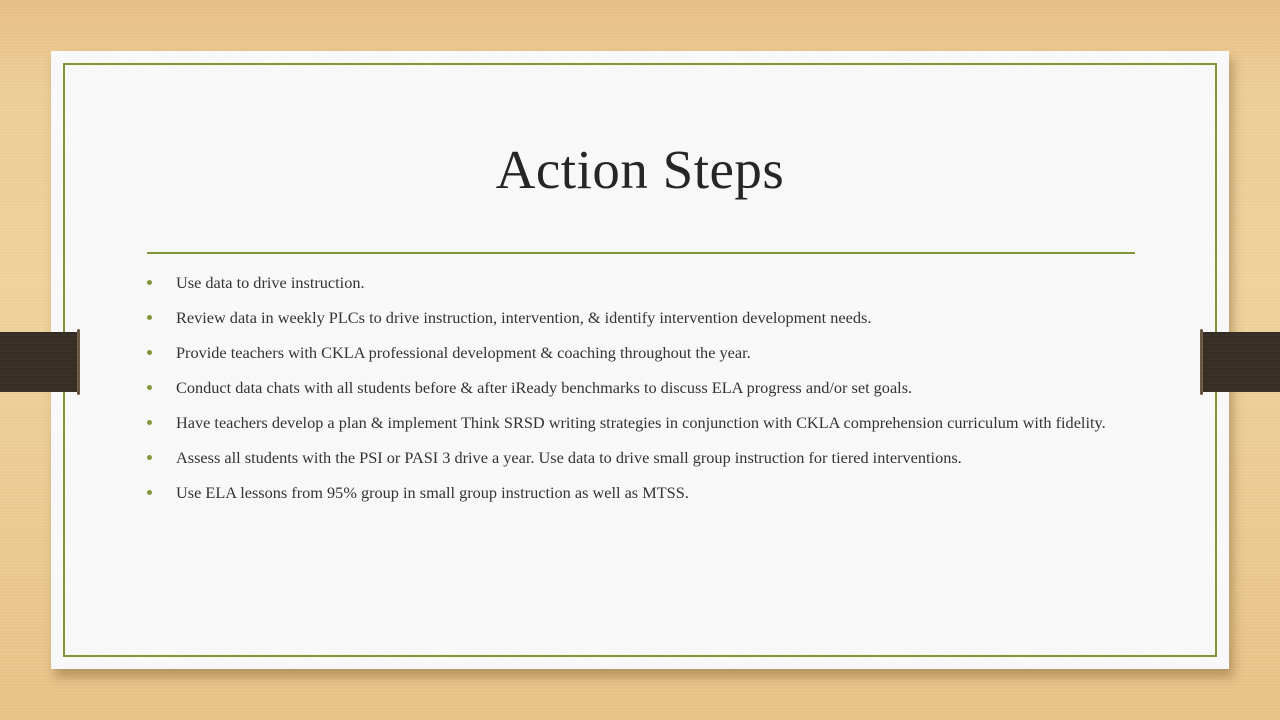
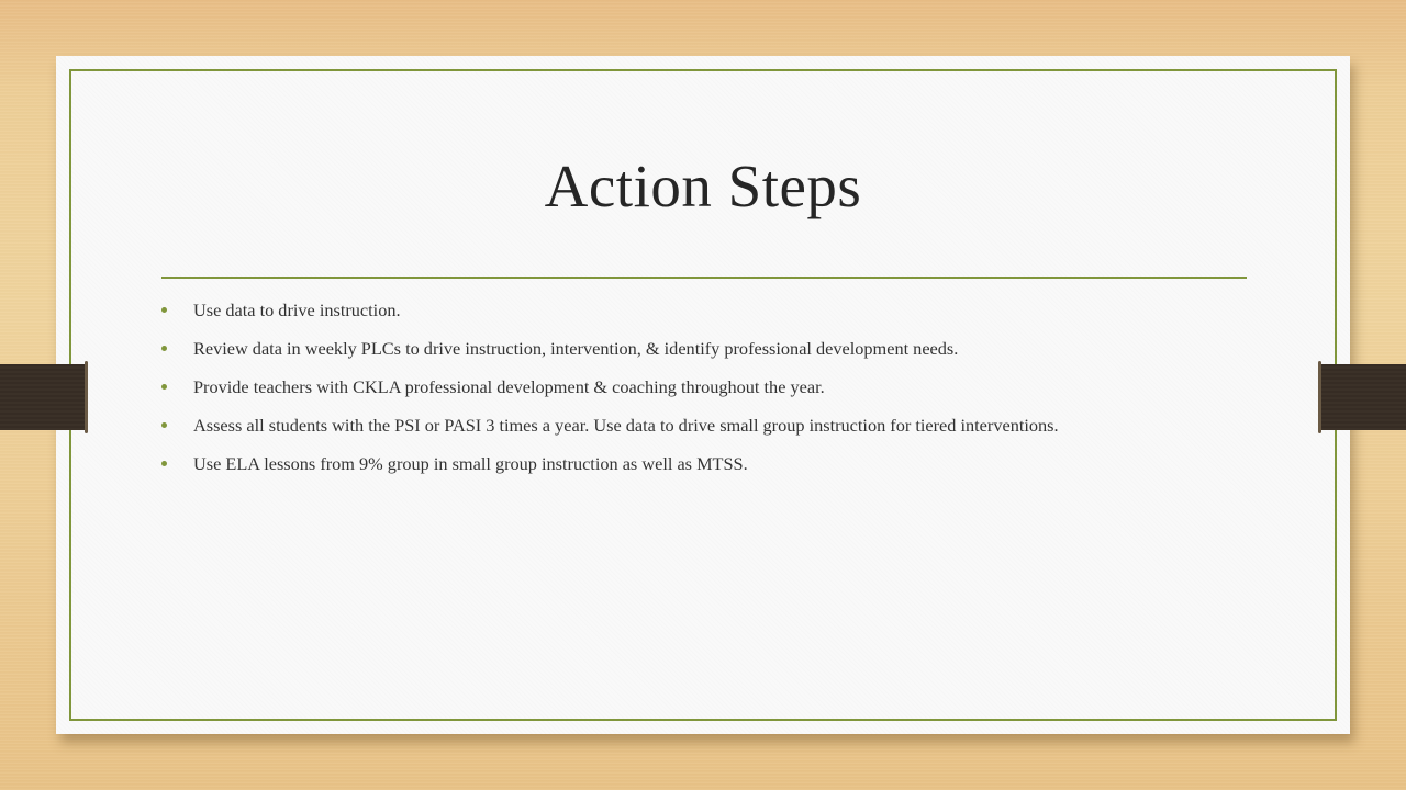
  Action Steps
  Use data to drive instruction.
- Review data in weekly PLCs to drive instruction, intervention, & identify intervention development needs.
+ Review data in weekly PLCs to drive instruction, intervention, & identify professional development needs.
  Provide teachers with CKLA professional development & coaching throughout the year.
- Conduct data chats with all students before & after iReady benchmarks to discuss ELA progress and/or set goals.
- Have teachers develop a plan & implement Think SRSD writing strategies in conjunction with CKLA comprehension curriculum with fidelity.
- Assess all students with the PSI or PASI 3 drive a year. Use data to drive small group instruction for tiered interventions.
+ Assess all students with the PSI or PASI 3 times a year. Use data to drive small group instruction for tiered interventions.
- Use ELA lessons from 95% group in small group instruction as well as MTSS.
+ Use ELA lessons from 9% group in small group instruction as well as MTSS.
